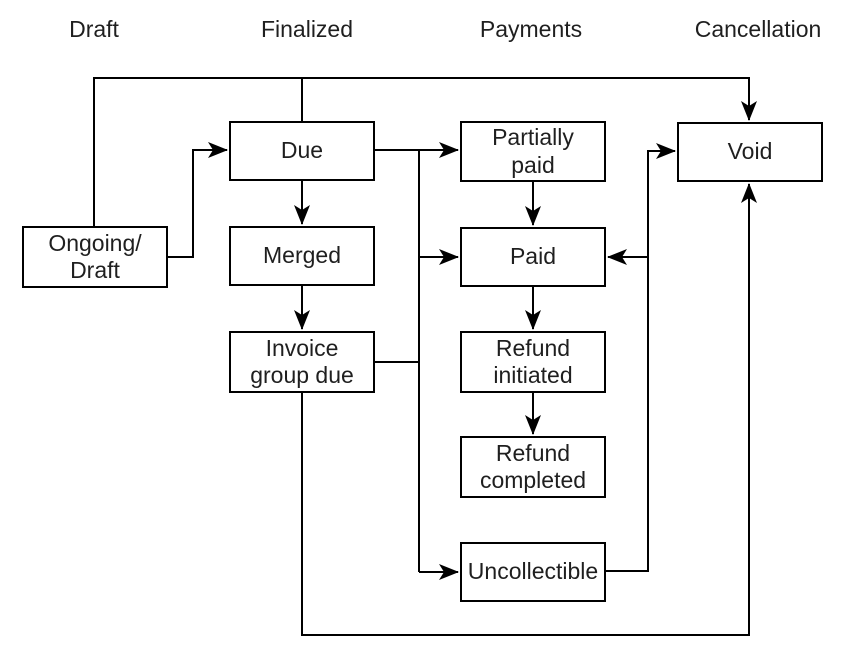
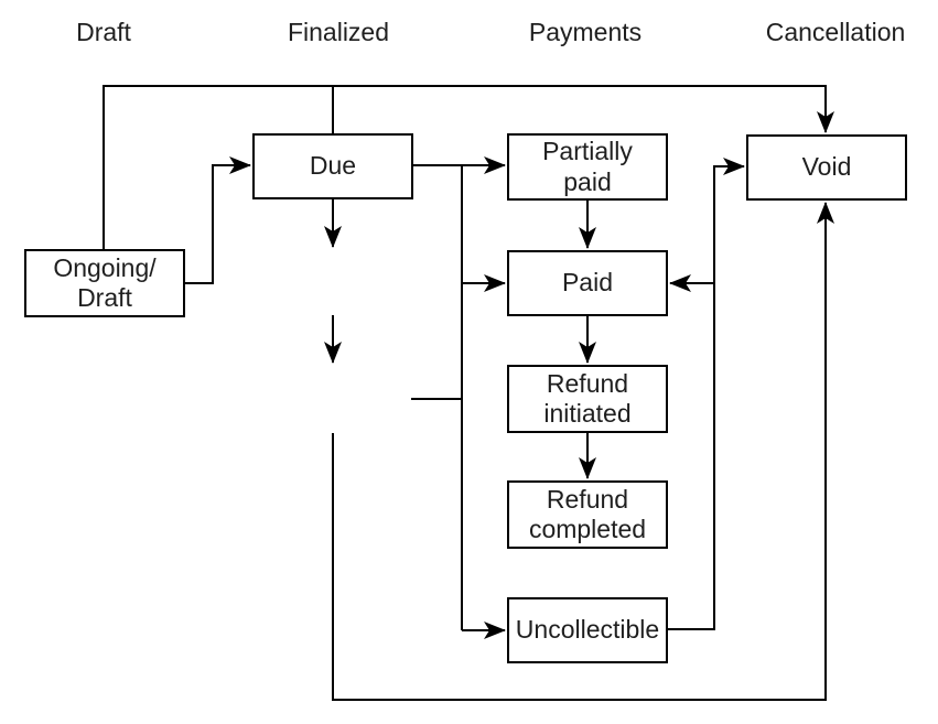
  Draft
  Finalized
  Payments
  Cancellation
  Ongoing/
  Draft
  Due
- Merged
- Invoice
- group due
  Partially
  paid
  Paid
  Refund
  initiated
  Refund
  completed
  Uncollectible
  Void
